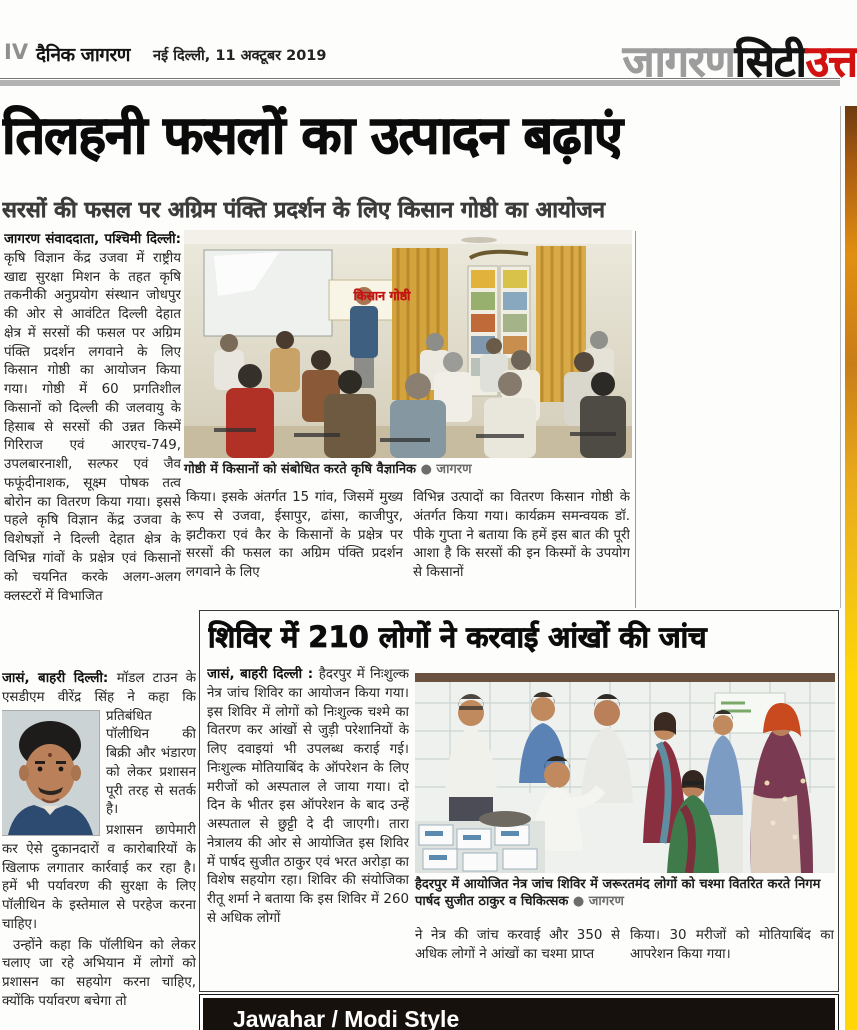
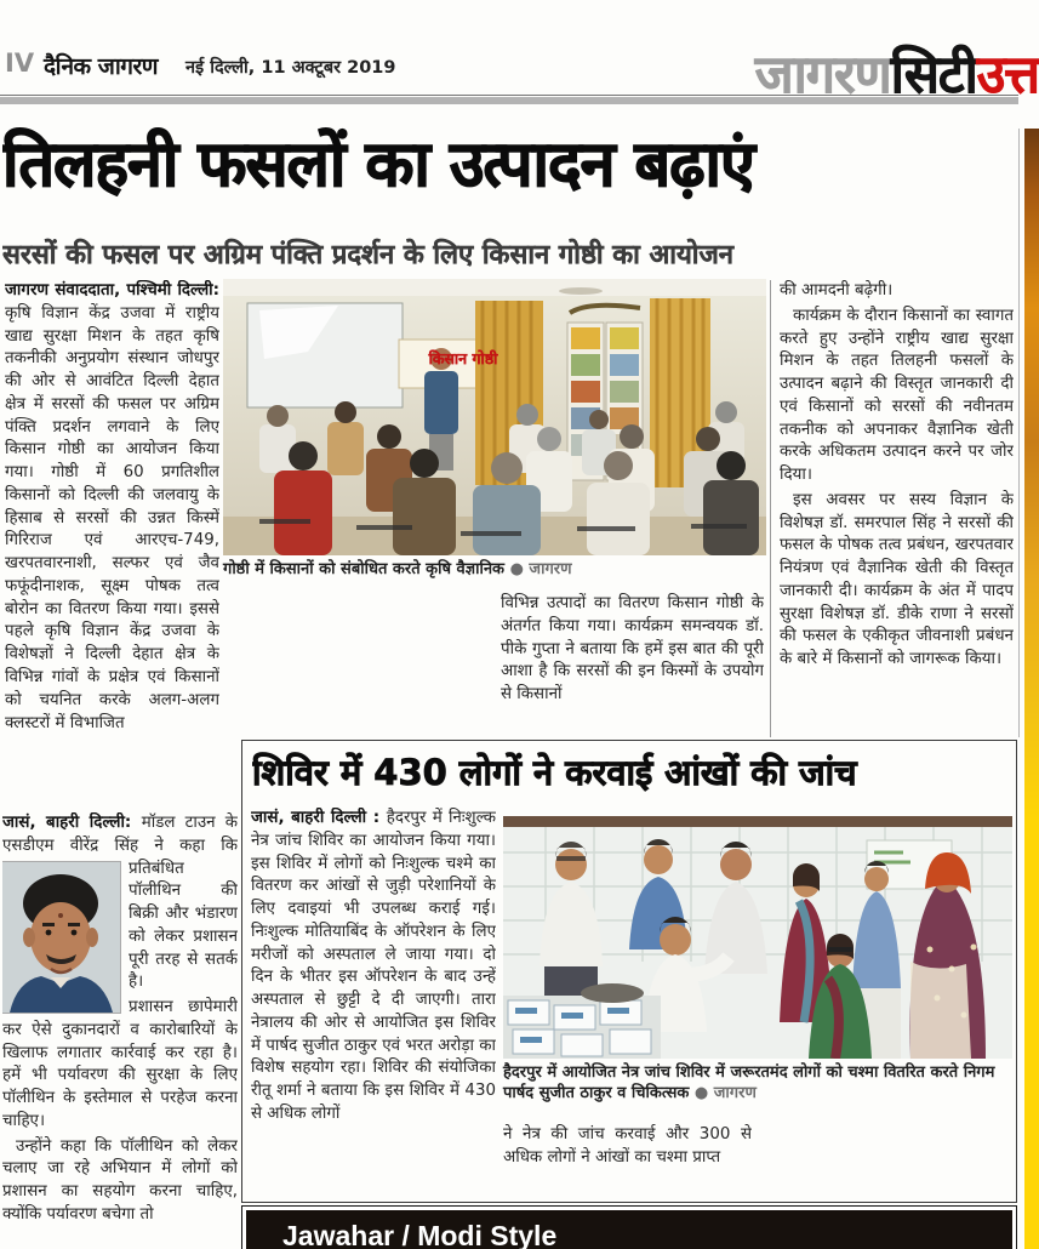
  IV
  दैनिक जागरण
  नई दिल्ली, 11 अक्टूबर 2019
  जागरणसिटीउत्त
  तिलहनी फसलों का उत्पादन बढ़ाएं
  सरसों की फसल पर अग्रिम पंक्ति प्रदर्शन के लिए किसान गोष्ठी का आयोजन
- जागरण संवाददाता, पश्चिमी दिल्ली: कृषि विज्ञान केंद्र उजवा में राष्ट्रीय खाद्य सुरक्षा मिशन के तहत कृषि तकनीकी अनुप्रयोग संस्थान जोधपुर की ओर से आवंटित दिल्ली देहात क्षेत्र में सरसों की फसल पर अग्रिम पंक्ति प्रदर्शन लगवाने के लिए किसान गोष्ठी का आयोजन किया गया। गोष्ठी में 60 प्रगतिशील किसानों को दिल्ली की जलवायु के हिसाब से सरसों की उन्नत किस्में गिरिराज एवं आरएच-749, उपलबारनाशी, सल्फर एवं जैव फफूंदीनाशक, सूक्ष्म पोषक तत्व बोरोन का वितरण किया गया। इससे पहले कृषि विज्ञान केंद्र उजवा के विशेषज्ञों ने दिल्ली देहात क्षेत्र के विभिन्न गांवों के प्रक्षेत्र एवं किसानों को चयनित करके अलग-अलग क्लस्टरों में विभाजित
+ जागरण संवाददाता, पश्चिमी दिल्ली: कृषि विज्ञान केंद्र उजवा में राष्ट्रीय खाद्य सुरक्षा मिशन के तहत कृषि तकनीकी अनुप्रयोग संस्थान जोधपुर की ओर से आवंटित दिल्ली देहात क्षेत्र में सरसों की फसल पर अग्रिम पंक्ति प्रदर्शन लगवाने के लिए किसान गोष्ठी का आयोजन किया गया। गोष्ठी में 60 प्रगतिशील किसानों को दिल्ली की जलवायु के हिसाब से सरसों की उन्नत किस्में गिरिराज एवं आरएच-749, खरपतवारनाशी, सल्फर एवं जैव फफूंदीनाशक, सूक्ष्म पोषक तत्व बोरोन का वितरण किया गया। इससे पहले कृषि विज्ञान केंद्र उजवा के विशेषज्ञों ने दिल्ली देहात क्षेत्र के विभिन्न गांवों के प्रक्षेत्र एवं किसानों को चयनित करके अलग-अलग क्लस्टरों में विभाजित
  किसान गोष्ठी
  गोष्ठी में किसानों को संबोधित करते कृषि वैज्ञानिक ● जागरण
- किया। इसके अंतर्गत 15 गांव, जिसमें मुख्य रूप से उजवा, ईसापुर, ढांसा, काजीपुर, झटीकरा एवं कैर के किसानों के प्रक्षेत्र पर सरसों की फसल का अग्रिम पंक्ति प्रदर्शन लगवाने के लिए
  विभिन्न उत्पादों का वितरण किसान गोष्ठी के अंतर्गत किया गया। कार्यक्रम समन्वयक डॉ. पीके गुप्ता ने बताया कि हमें इस बात की पूरी आशा है कि सरसों की इन किस्मों के उपयोग से किसानों
+ की आमदनी बढ़ेगी।
+ कार्यक्रम के दौरान किसानों का स्वागत करते हुए उन्होंने राष्ट्रीय खाद्य सुरक्षा मिशन के तहत तिलहनी फसलों के उत्पादन बढ़ाने की विस्तृत जानकारी दी एवं किसानों को सरसों की नवीनतम तकनीक को अपनाकर वैज्ञानिक खेती करके अधिकतम उत्पादन करने पर जोर दिया।
+ इस अवसर पर सस्य विज्ञान के विशेषज्ञ डॉ. समरपाल सिंह ने सरसों की फसल के पोषक तत्व प्रबंधन, खरपतवार नियंत्रण एवं वैज्ञानिक खेती की विस्तृत जानकारी दी। कार्यक्रम के अंत में पादप सुरक्षा विशेषज्ञ डॉ. डीके राणा ने सरसों की फसल के एकीकृत जीवनाशी प्रबंधन के बारे में किसानों को जागरूक किया।
  जासं, बाहरी दिल्ली: मॉडल टाउन के एसडीएम वीरेंद्र सिंह ने कहा कि प्रतिबंधित पॉलीथिन की बिक्री और भंडारण को लेकर प्रशासन पूरी तरह से सतर्क है।
  प्रशासन छापेमारी कर ऐसे दुकानदारों व कारोबारियों के खिलाफ लगातार कार्रवाई कर रहा है। हमें भी पर्यावरण की सुरक्षा के लिए पॉलीथिन के इस्तेमाल से परहेज करना चाहिए।
  उन्होंने कहा कि पॉलीथिन को लेकर चलाए जा रहे अभियान में लोगों को प्रशासन का सहयोग करना चाहिए, क्योंकि पर्यावरण बचेगा तो
- शिविर में 210 लोगों ने करवाई आंखों की जांच
+ शिविर में 430 लोगों ने करवाई आंखों की जांच
- जासं, बाहरी दिल्ली : हैदरपुर में निःशुल्क नेत्र जांच शिविर का आयोजन किया गया। इस शिविर में लोगों को निःशुल्क चश्मे का वितरण कर आंखों से जुड़ी परेशानियों के लिए दवाइयां भी उपलब्ध कराई गई। निःशुल्क मोतियाबिंद के ऑपरेशन के लिए मरीजों को अस्पताल ले जाया गया। दो दिन के भीतर इस ऑपरेशन के बाद उन्हें अस्पताल से छुट्टी दे दी जाएगी। तारा नेत्रालय की ओर से आयोजित इस शिविर में पार्षद सुजीत ठाकुर एवं भरत अरोड़ा का विशेष सहयोग रहा। शिविर की संयोजिका रीतू शर्मा ने बताया कि इस शिविर में 260 से अधिक लोगों
+ जासं, बाहरी दिल्ली : हैदरपुर में निःशुल्क नेत्र जांच शिविर का आयोजन किया गया। इस शिविर में लोगों को निःशुल्क चश्मे का वितरण कर आंखों से जुड़ी परेशानियों के लिए दवाइयां भी उपलब्ध कराई गई। निःशुल्क मोतियाबिंद के ऑपरेशन के लिए मरीजों को अस्पताल ले जाया गया। दो दिन के भीतर इस ऑपरेशन के बाद उन्हें अस्पताल से छुट्टी दे दी जाएगी। तारा नेत्रालय की ओर से आयोजित इस शिविर में पार्षद सुजीत ठाकुर एवं भरत अरोड़ा का विशेष सहयोग रहा। शिविर की संयोजिका रीतू शर्मा ने बताया कि इस शिविर में 430 से अधिक लोगों
  हैदरपुर में आयोजित नेत्र जांच शिविर में जरूरतमंद लोगों को चश्मा वितरित करते निगम पार्षद सुजीत ठाकुर व चिकित्सक ● जागरण
- ने नेत्र की जांच करवाई और 350 से अधिक लोगों ने आंखों का चश्मा प्राप्त
+ ने नेत्र की जांच करवाई और 300 से अधिक लोगों ने आंखों का चश्मा प्राप्त
- किया। 30 मरीजों को मोतियाबिंद का आपरेशन किया गया।
  Jawahar / Modi Style
